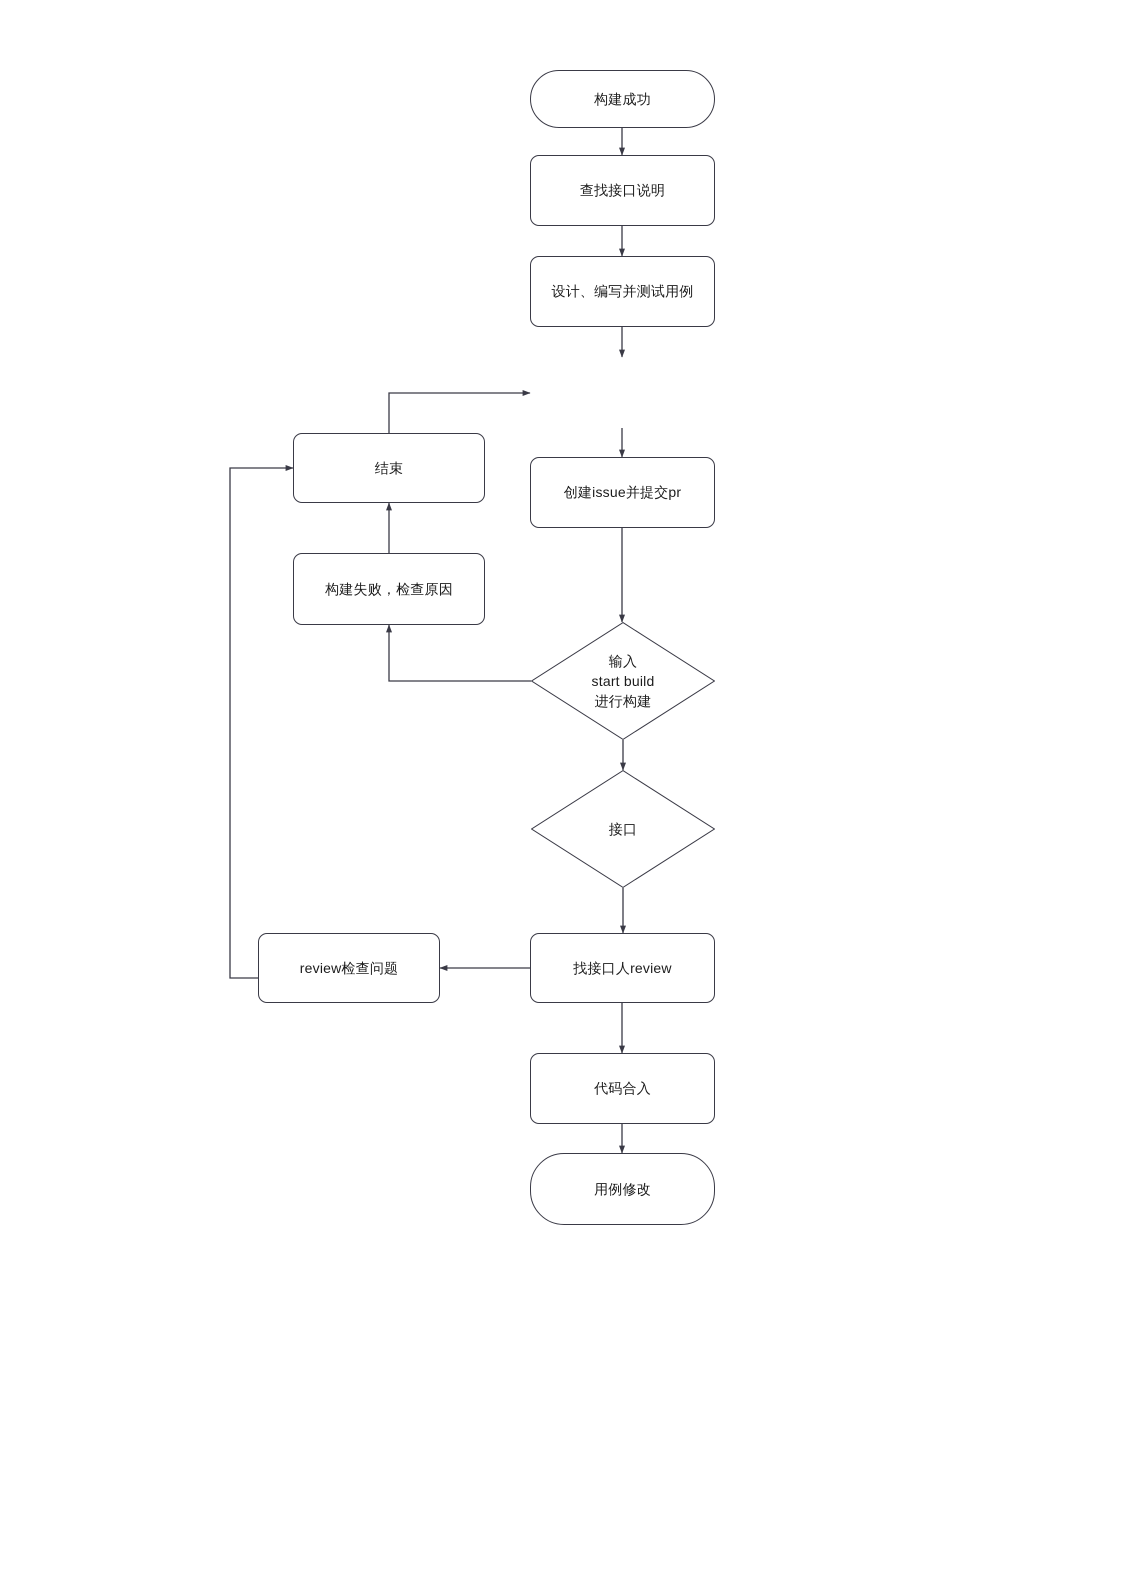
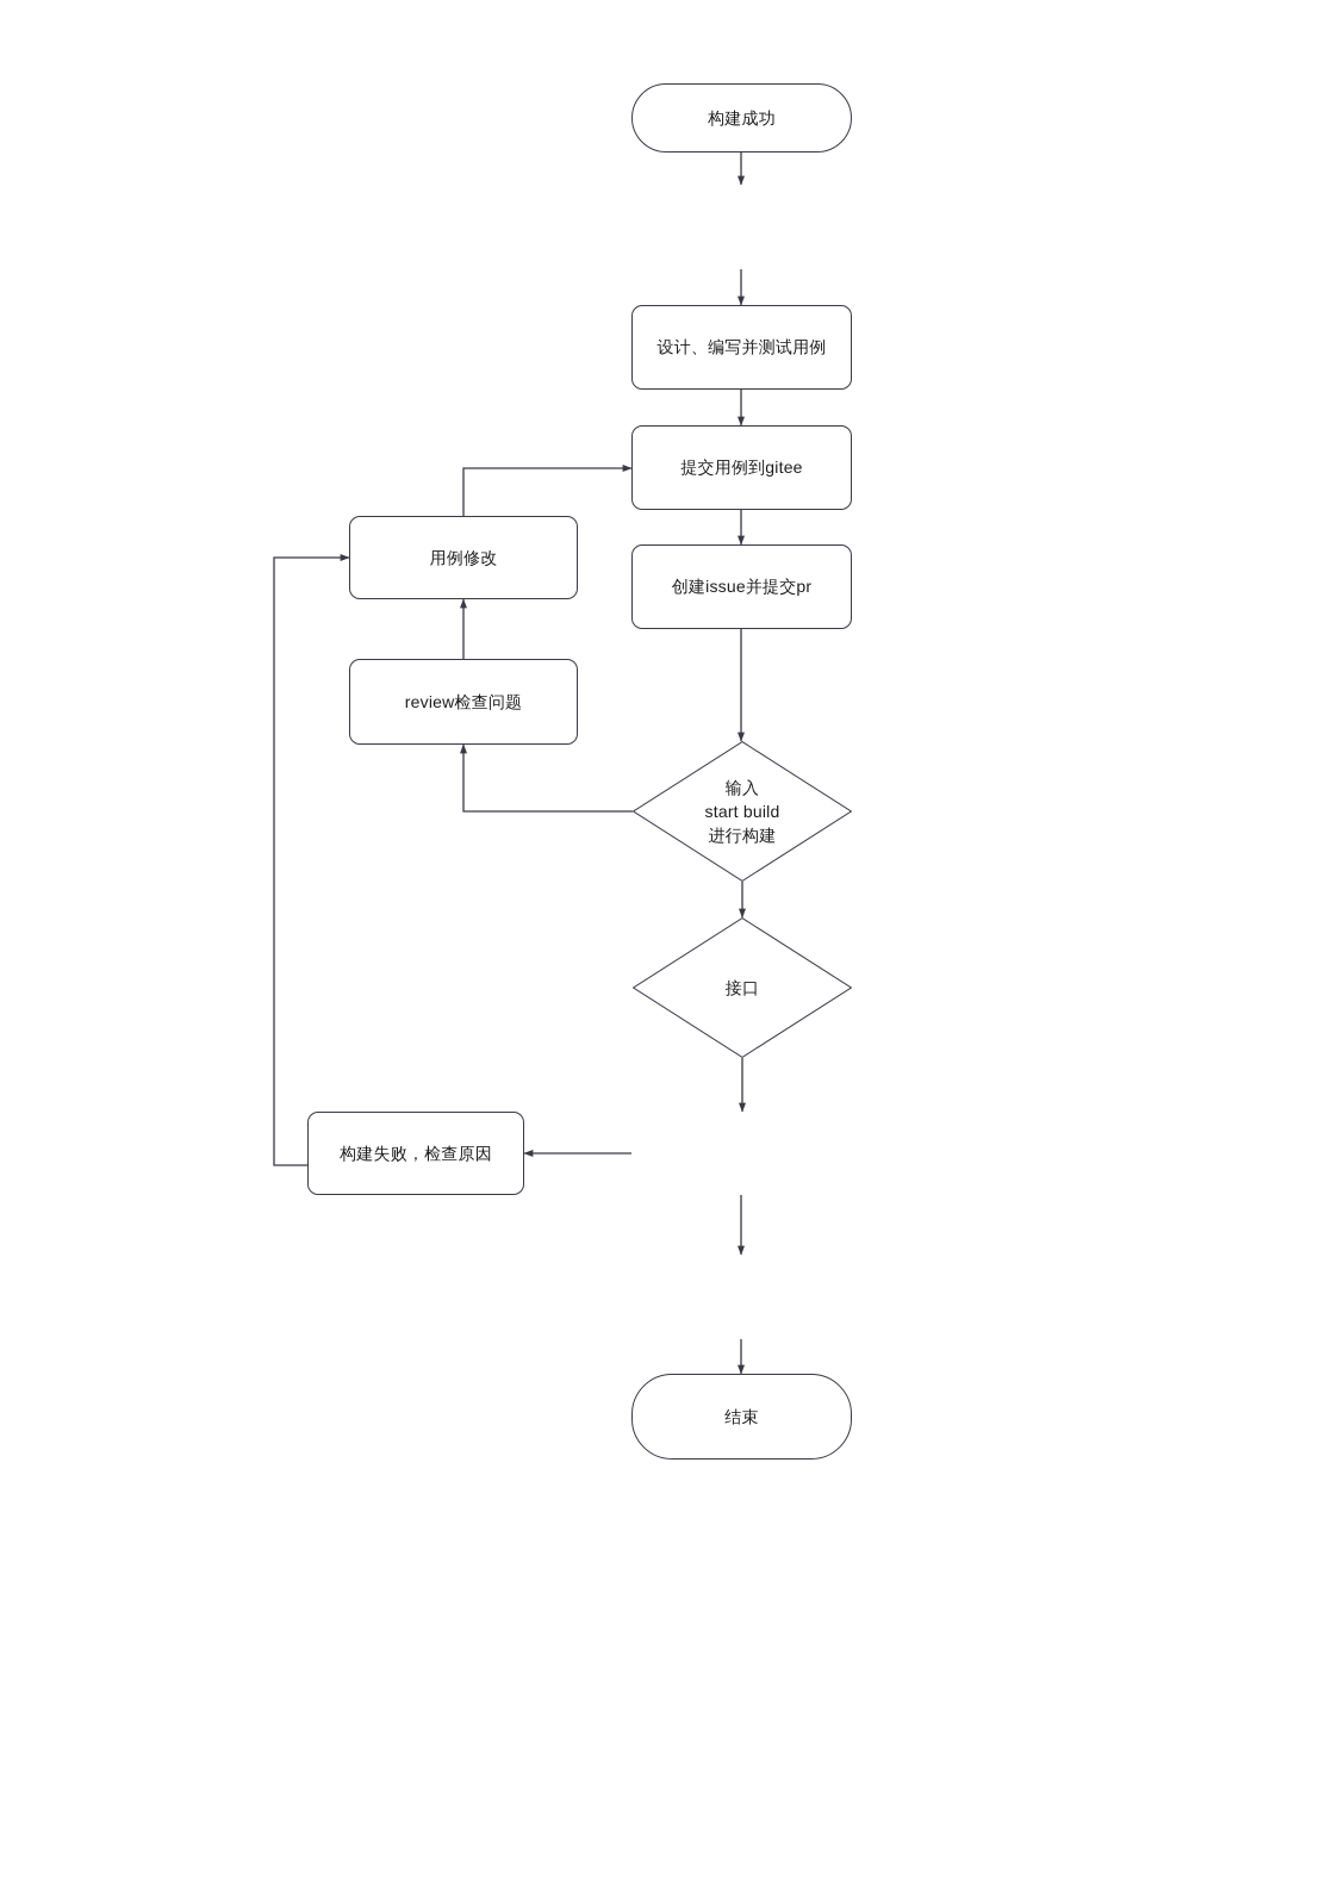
  构建成功
- 查找接口说明
  设计、编写并测试用例
+ 提交用例到gitee
  创建issue并提交pr
- 结束
+ 用例修改
- 构建失败，检查原因
+ review检查问题
  输入
  start build
  进行构建
  接口
- review检查问题
+ 构建失败，检查原因
- 找接口人review
- 代码合入
- 用例修改
+ 结束
